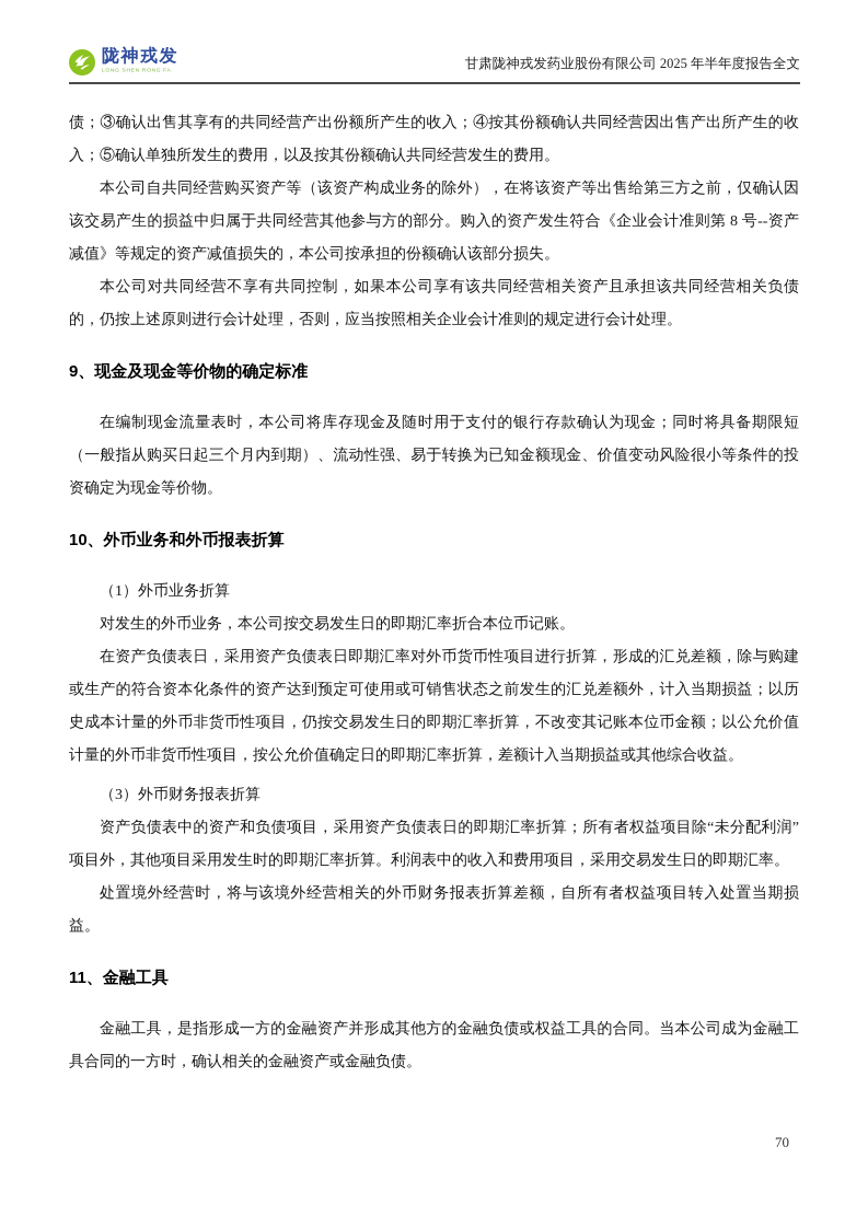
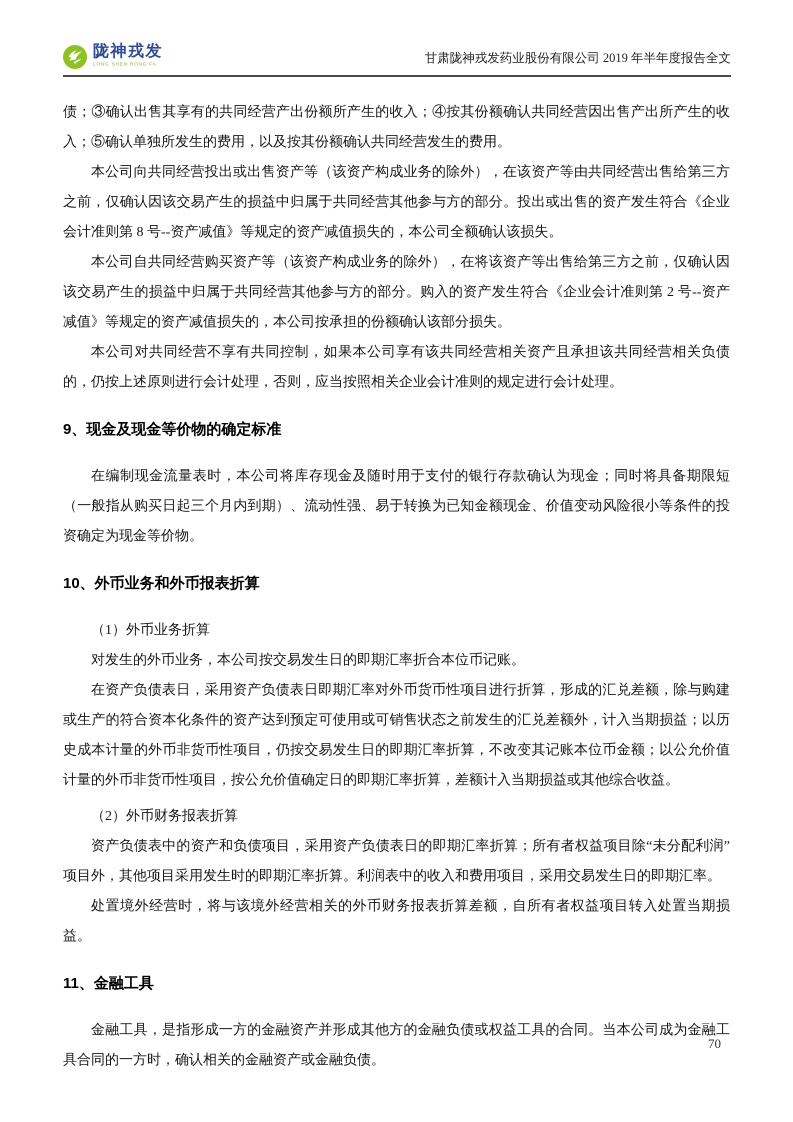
  陇神戎发
- 甘肃陇神戎发药业股份有限公司 2025 年半年度报告全文
+ 甘肃陇神戎发药业股份有限公司 2019 年半年度报告全文
  债；③确认出售其享有的共同经营产出份额所产生的收入；④按其份额确认共同经营因出售产出所产生的收入；⑤确认单独所发生的费用，以及按其份额确认共同经营发生的费用。
+ 本公司向共同经营投出或出售资产等（该资产构成业务的除外），在该资产等由共同经营出售给第三方之前，仅确认因该交易产生的损益中归属于共同经营其他参与方的部分。投出或出售的资产发生符合《企业会计准则第 8 号--资产减值》等规定的资产减值损失的，本公司全额确认该损失。
- 本公司自共同经营购买资产等（该资产构成业务的除外），在将该资产等出售给第三方之前，仅确认因该交易产生的损益中归属于共同经营其他参与方的部分。购入的资产发生符合《企业会计准则第 8 号--资产减值》等规定的资产减值损失的，本公司按承担的份额确认该部分损失。
+ 本公司自共同经营购买资产等（该资产构成业务的除外），在将该资产等出售给第三方之前，仅确认因该交易产生的损益中归属于共同经营其他参与方的部分。购入的资产发生符合《企业会计准则第 2 号--资产减值》等规定的资产减值损失的，本公司按承担的份额确认该部分损失。
  本公司对共同经营不享有共同控制，如果本公司享有该共同经营相关资产且承担该共同经营相关负债的，仍按上述原则进行会计处理，否则，应当按照相关企业会计准则的规定进行会计处理。
  9、现金及现金等价物的确定标准
  在编制现金流量表时，本公司将库存现金及随时用于支付的银行存款确认为现金；同时将具备期限短（一般指从购买日起三个月内到期）、流动性强、易于转换为已知金额现金、价值变动风险很小等条件的投资确定为现金等价物。
  10、外币业务和外币报表折算
  （1）外币业务折算
  对发生的外币业务，本公司按交易发生日的即期汇率折合本位币记账。
  在资产负债表日，采用资产负债表日即期汇率对外币货币性项目进行折算，形成的汇兑差额，除与购建或生产的符合资本化条件的资产达到预定可使用或可销售状态之前发生的汇兑差额外，计入当期损益；以历史成本计量的外币非货币性项目，仍按交易发生日的即期汇率折算，不改变其记账本位币金额；以公允价值计量的外币非货币性项目，按公允价值确定日的即期汇率折算，差额计入当期损益或其他综合收益。
- （3）外币财务报表折算
+ （2）外币财务报表折算
  资产负债表中的资产和负债项目，采用资产负债表日的即期汇率折算；所有者权益项目除“未分配利润”项目外，其他项目采用发生时的即期汇率折算。利润表中的收入和费用项目，采用交易发生日的即期汇率。
  处置境外经营时，将与该境外经营相关的外币财务报表折算差额，自所有者权益项目转入处置当期损益。
  11、金融工具
  金融工具，是指形成一方的金融资产并形成其他方的金融负债或权益工具的合同。当本公司成为金融工具合同的一方时，确认相关的金融资产或金融负债。
  70
